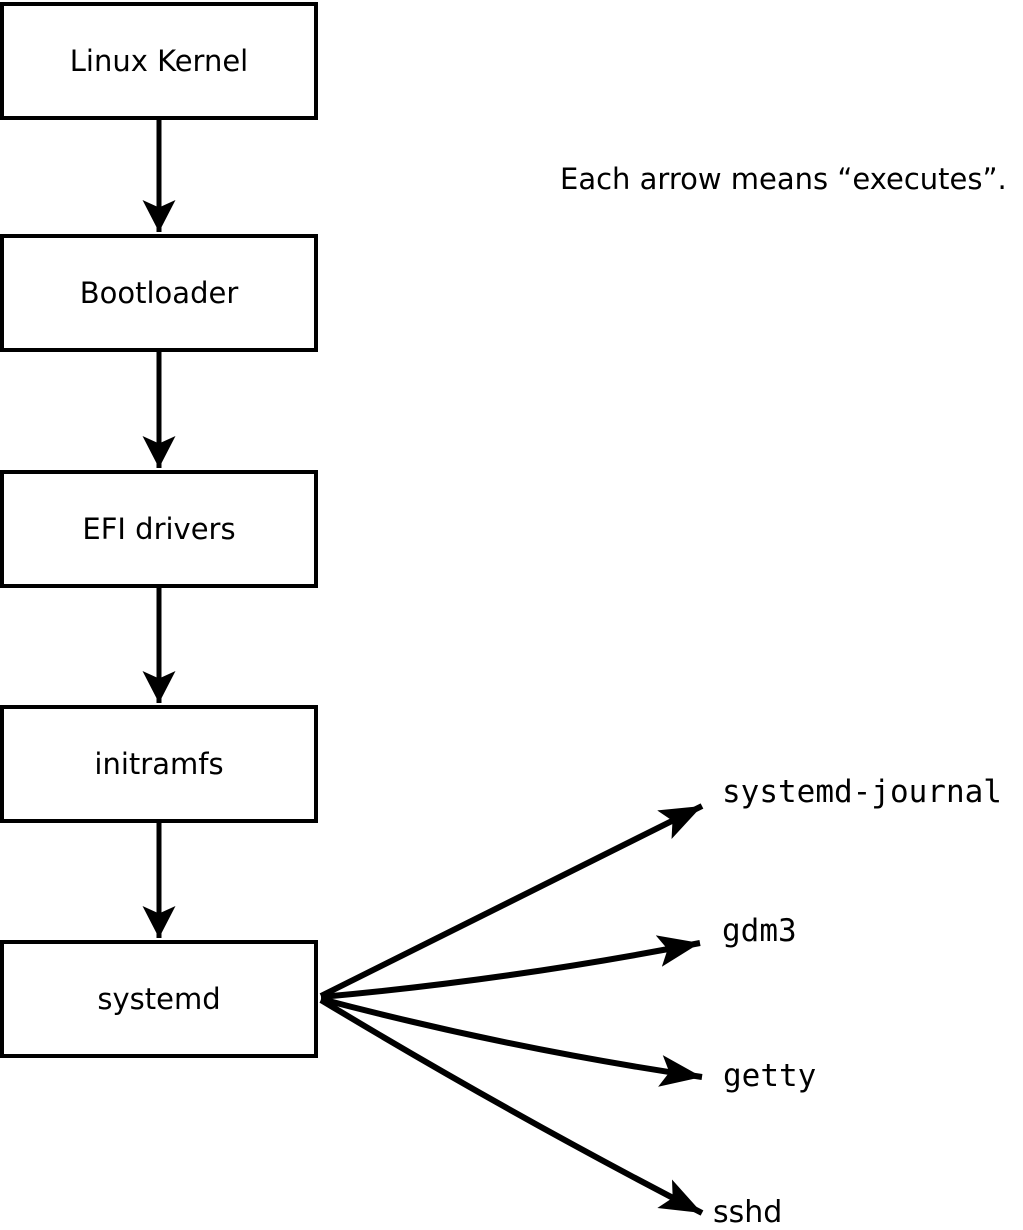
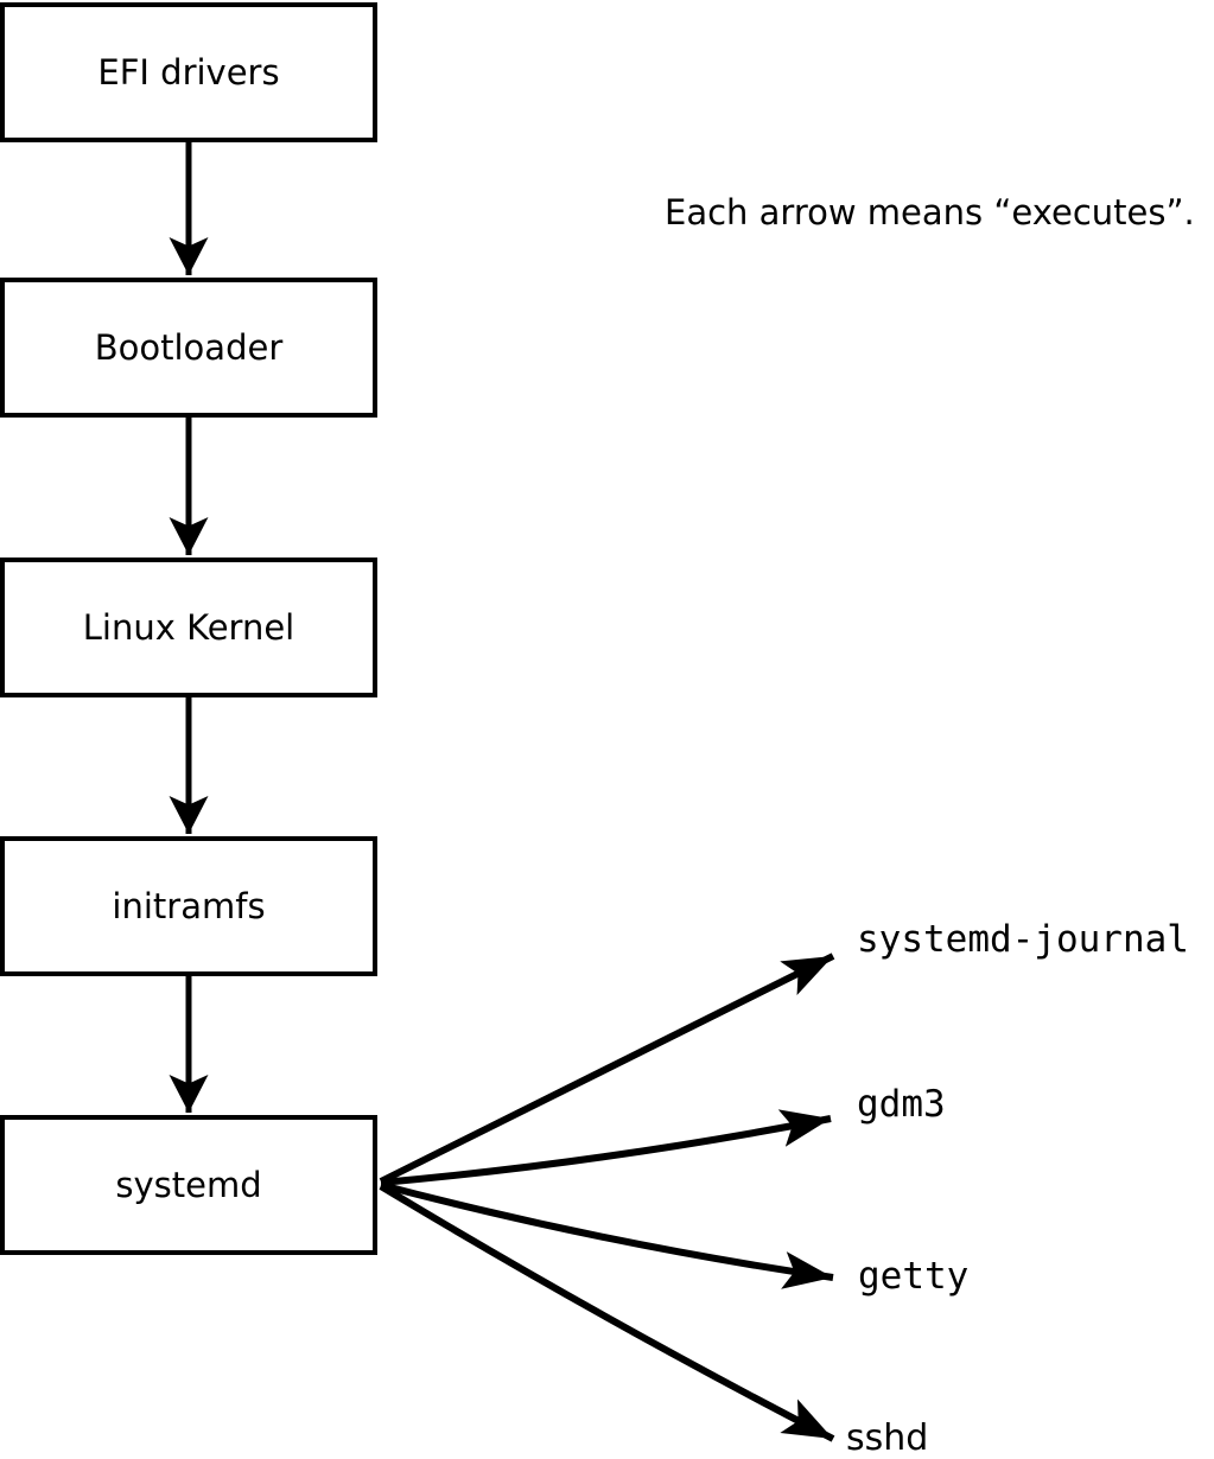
- Linux Kernel
+ EFI drivers
  Bootloader
- EFI drivers
+ Linux Kernel
  initramfs
  systemd
  Each arrow means “executes”.
  systemd-journal
  gdm3
  getty
  sshd
